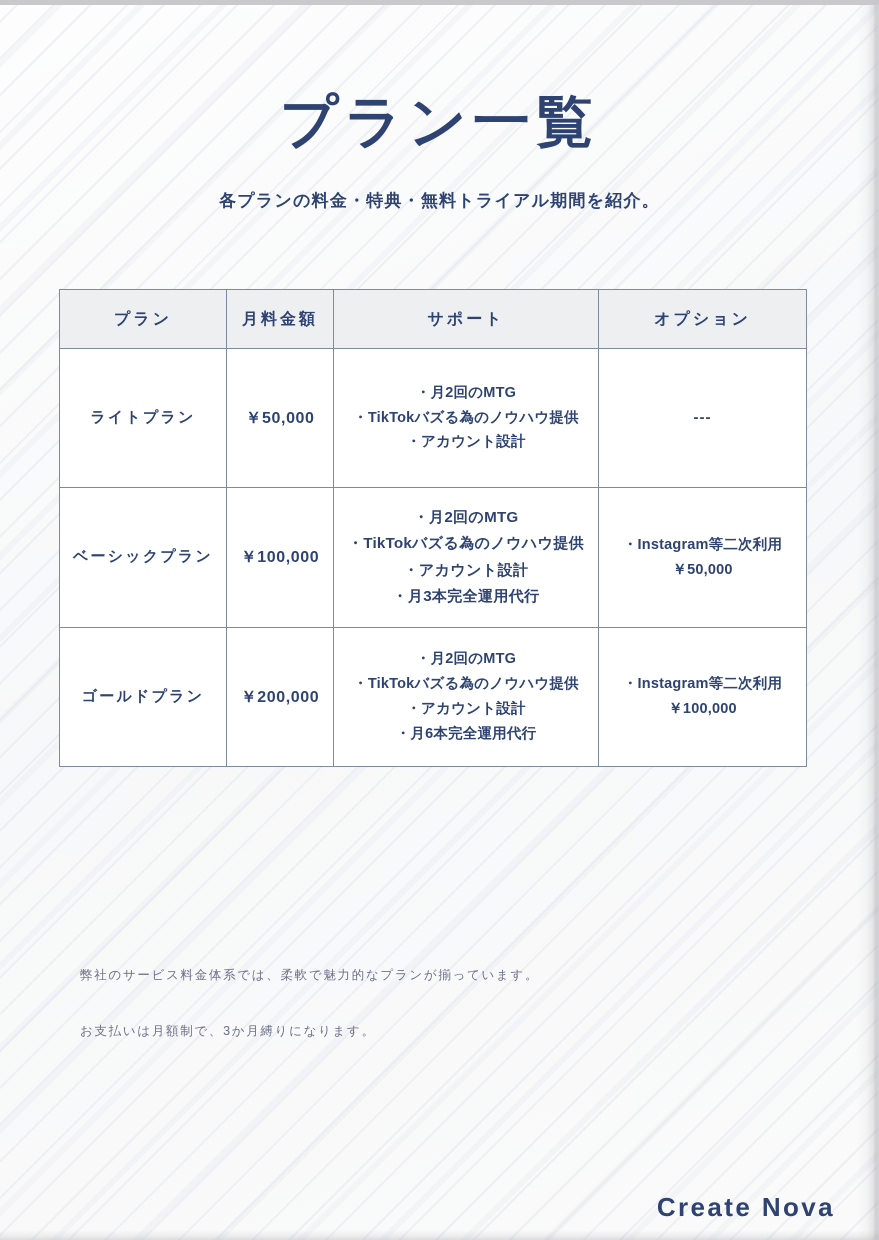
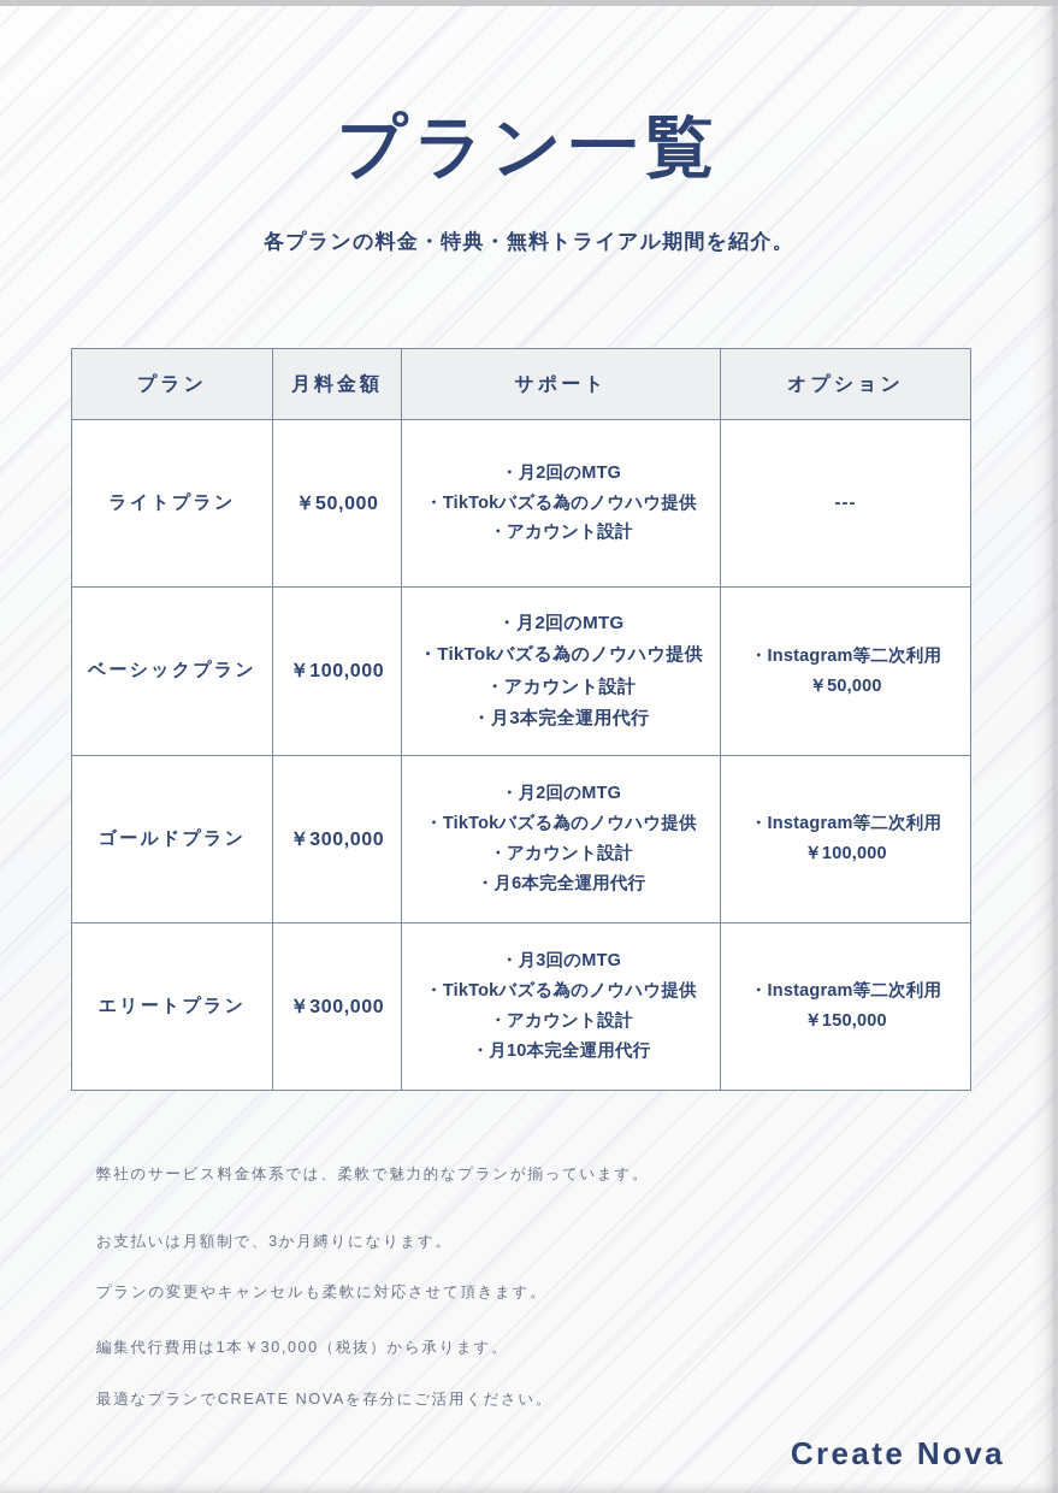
  プラン一覧
  各プランの料金・特典・無料トライアル期間を紹介。
  プラン	月料金額	サポート	オプション
  ライトプラン	￥50,000	・月2回のMTG ・TikTokバズる為のノウハウ提供 ・アカウント設計	---
  ベーシックプラン	￥100,000	・月2回のMTG ・TikTokバズる為のノウハウ提供 ・アカウント設計 ・月3本完全運用代行	・Instagram等二次利用 ￥50,000
- ゴールドプラン	￥200,000	・月2回のMTG ・TikTokバズる為のノウハウ提供 ・アカウント設計 ・月6本完全運用代行	・Instagram等二次利用 ￥100,000
+ ゴールドプラン	￥300,000	・月2回のMTG ・TikTokバズる為のノウハウ提供 ・アカウント設計 ・月6本完全運用代行	・Instagram等二次利用 ￥100,000
+ エリートプラン	￥300,000	・月3回のMTG ・TikTokバズる為のノウハウ提供 ・アカウント設計 ・月10本完全運用代行	・Instagram等二次利用 ￥150,000
  弊社のサービス料金体系では、柔軟で魅力的なプランが揃っています。
  お支払いは月額制で、3か月縛りになります。
+ プランの変更やキャンセルも柔軟に対応させて頂きます。
+ 編集代行費用は1本￥30,000（税抜）から承ります。
+ 最適なプランでCREATE NOVAを存分にご活用ください。
  Create Nova
